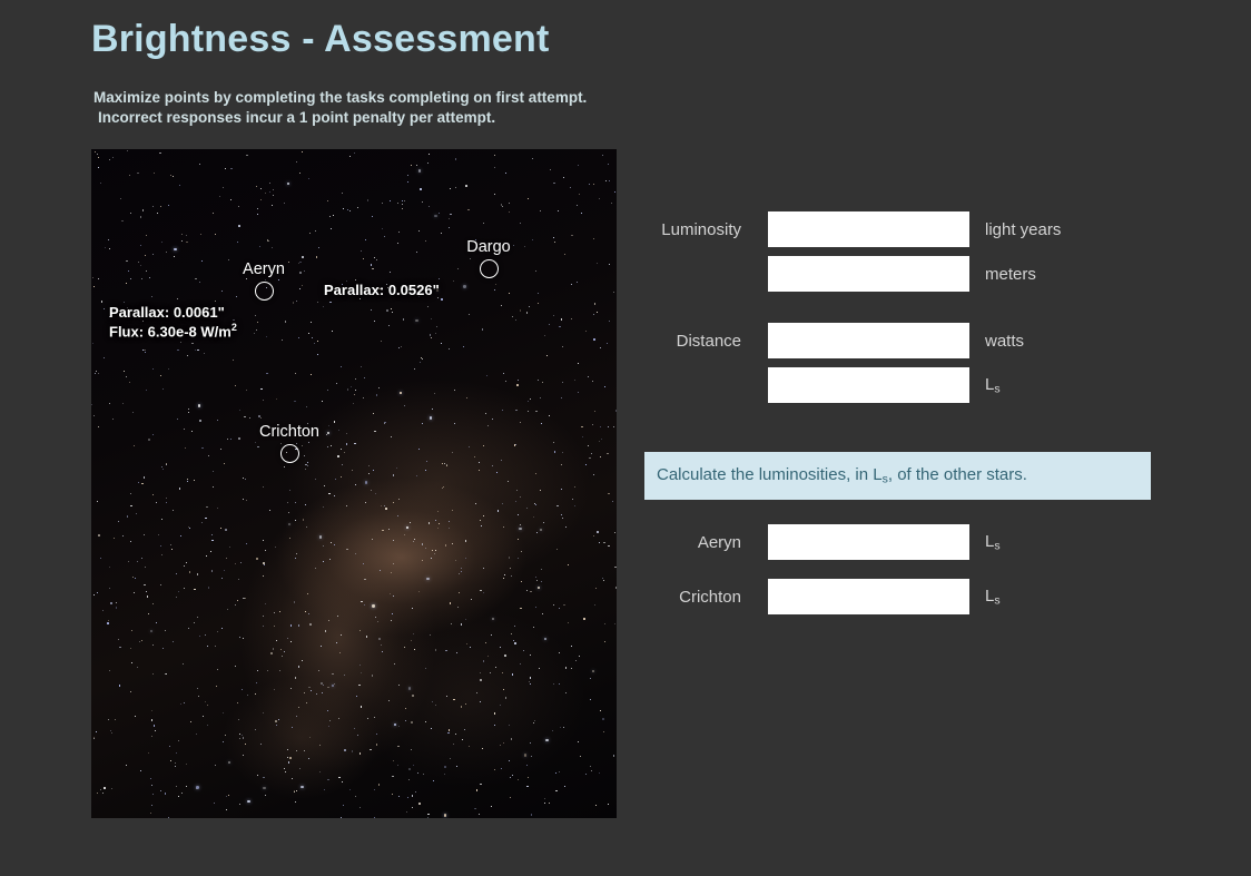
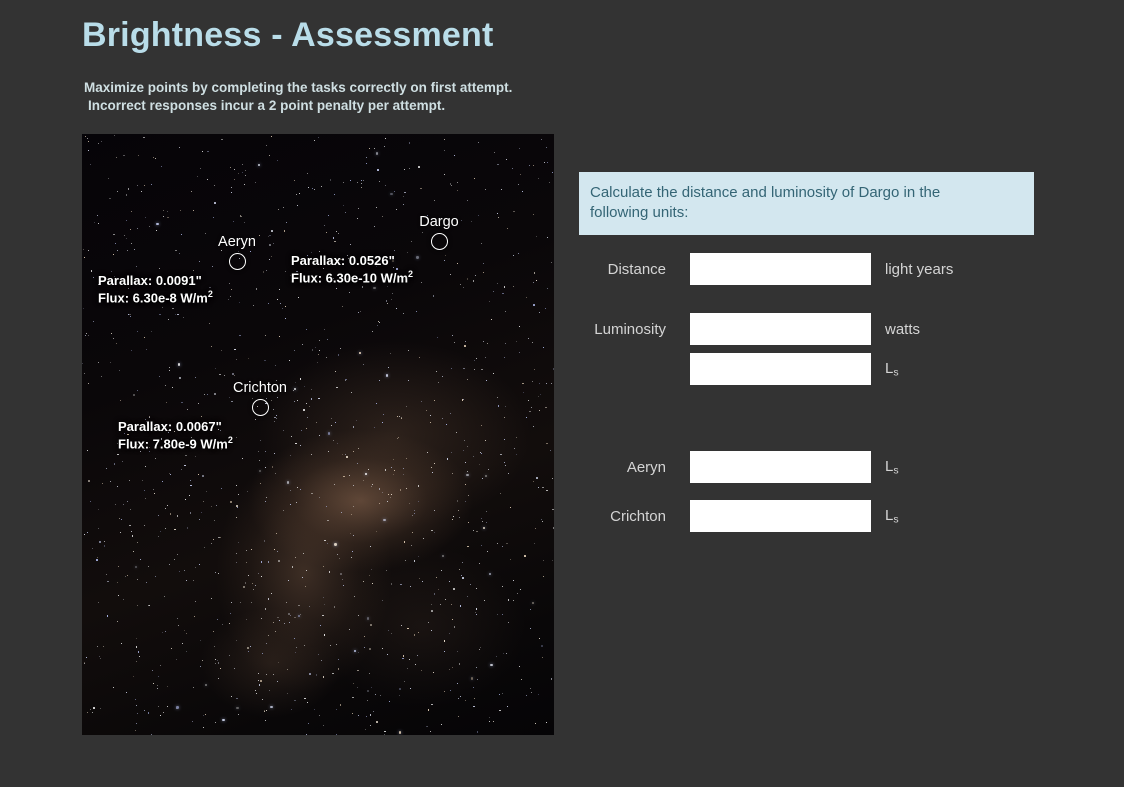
  Brightness - Assessment
- Maximize points by completing the tasks completing on first attempt.
+ Maximize points by completing the tasks correctly on first attempt.
- Incorrect responses incur a 1 point penalty per attempt.
+ Incorrect responses incur a 2 point penalty per attempt.
  Aeryn
- Parallax: 0.0061"
+ Parallax: 0.0091"
  Flux: 6.30e-8 W/m2
  Dargo
  Parallax: 0.0526"
+ Flux: 6.30e-10 W/m2
  Crichton
+ Parallax: 0.0067"
+ Flux: 7.80e-9 W/m2
+ Calculate the distance and luminosity of Dargo in the
+ following units:
- Luminosity
+ Distance
  light years
- meters
- Distance
+ Luminosity
  watts
  Ls
- Calculate the luminosities, in Ls, of the other stars.
  Aeryn
  Ls
  Crichton
  Ls
